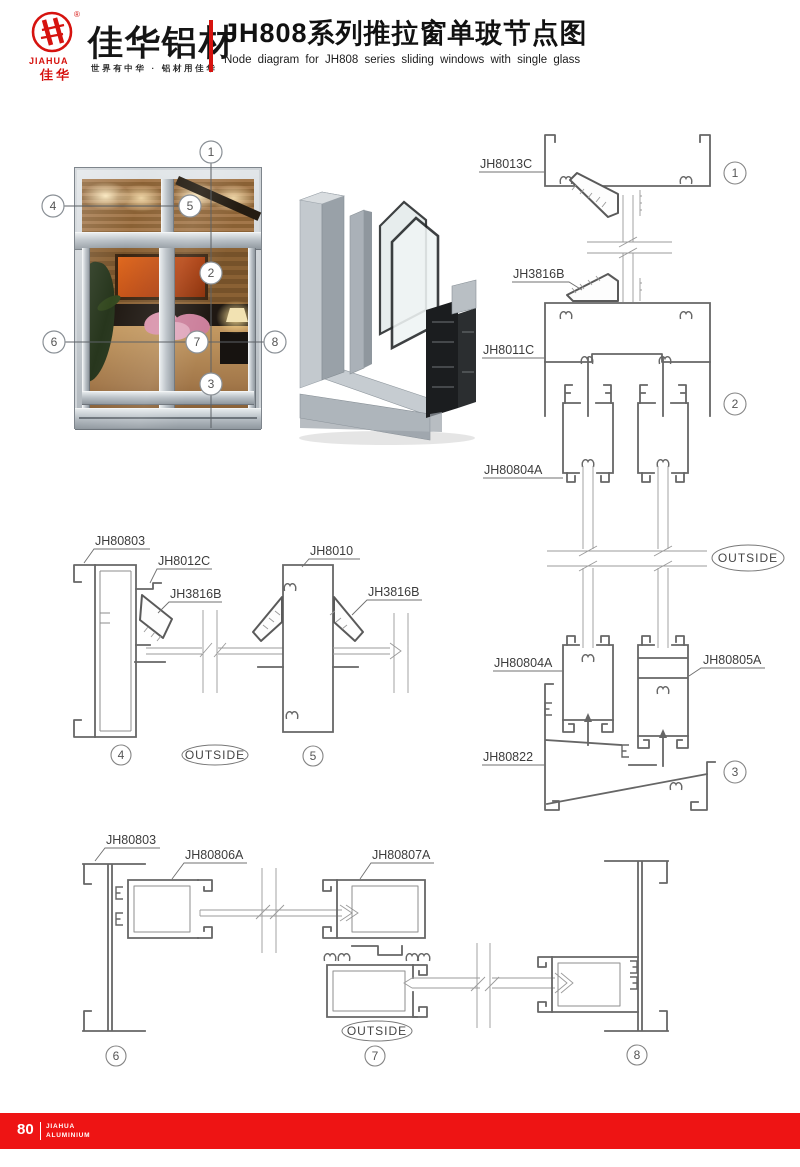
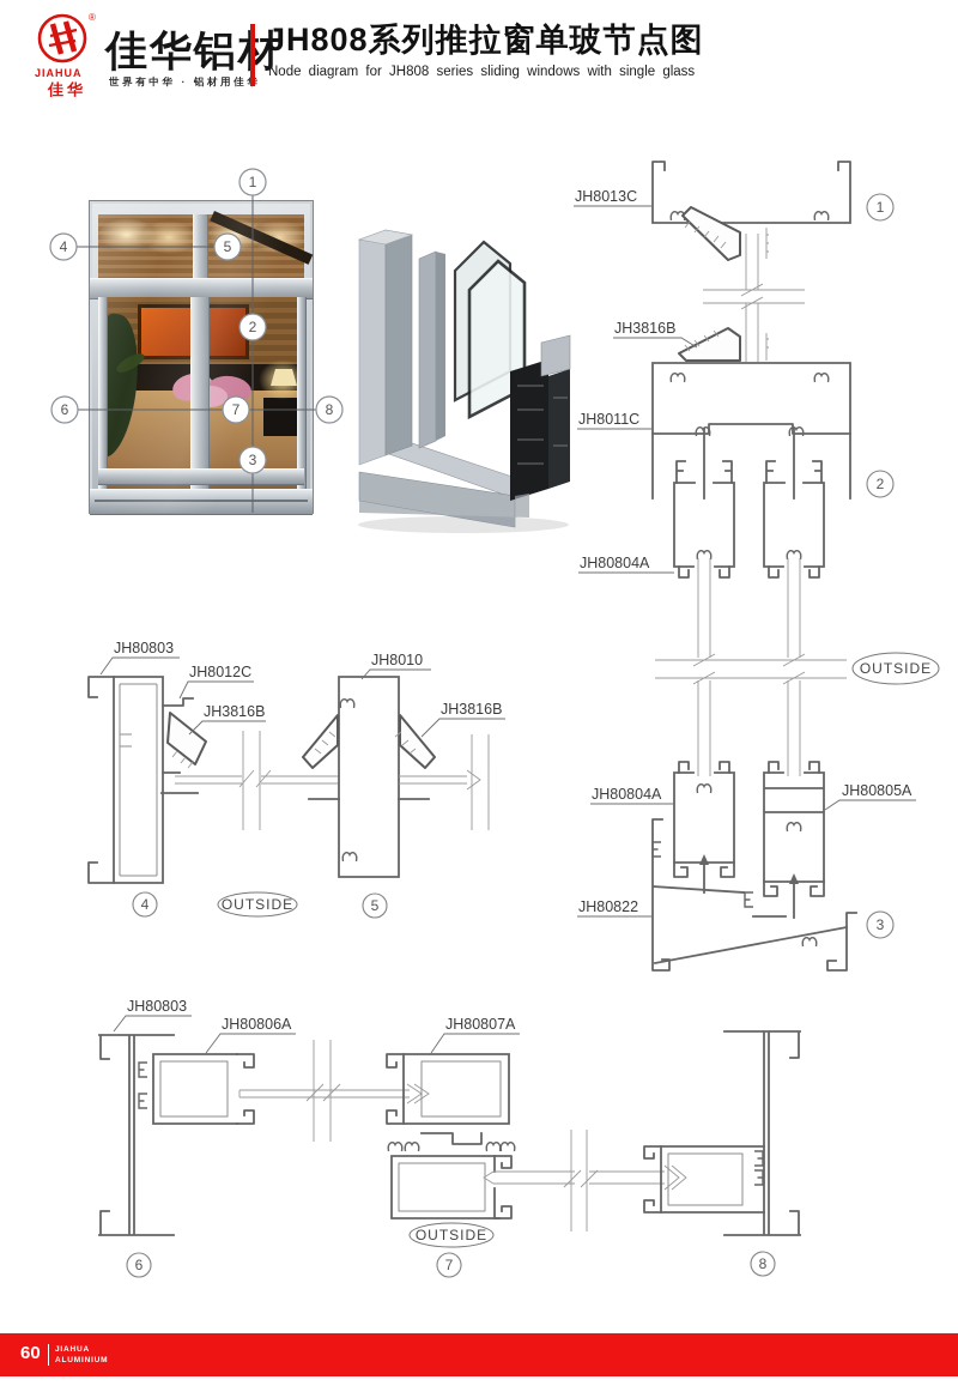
  ®
  JIAHUA
  佳华
  佳华铝材
  世界有中华 · 铝材用佳
  JH808系列推拉窗单玻节点图
  Node diagram for JH808 series sliding windows with single glass
  1
  4
  5
  2
  6
  7
  8
  3
  OUTSIDE
  JH8013C
  1
  JH3816B
  JH8011C
  JH80804A
  2
  JH80804A
  JH80805A
  JH80822
  3
  JH80803
  JH8012C
  JH3816B
  JH8010
  JH3816B
  4
  OUTSIDE
  5
  JH80803
  JH80806A
  JH80807A
  6
  OUTSIDE
  7
  8
- 80
+ 60
